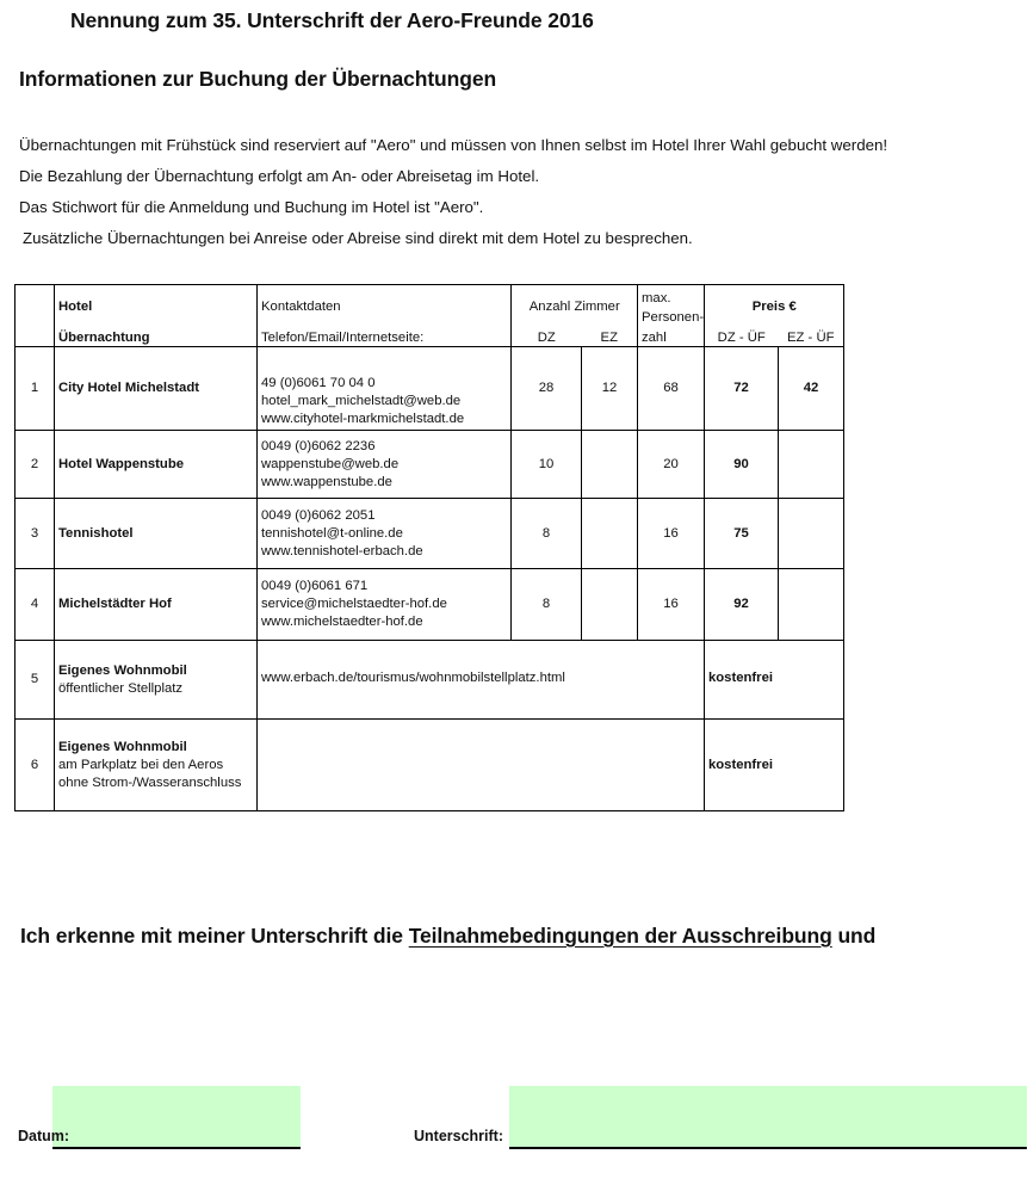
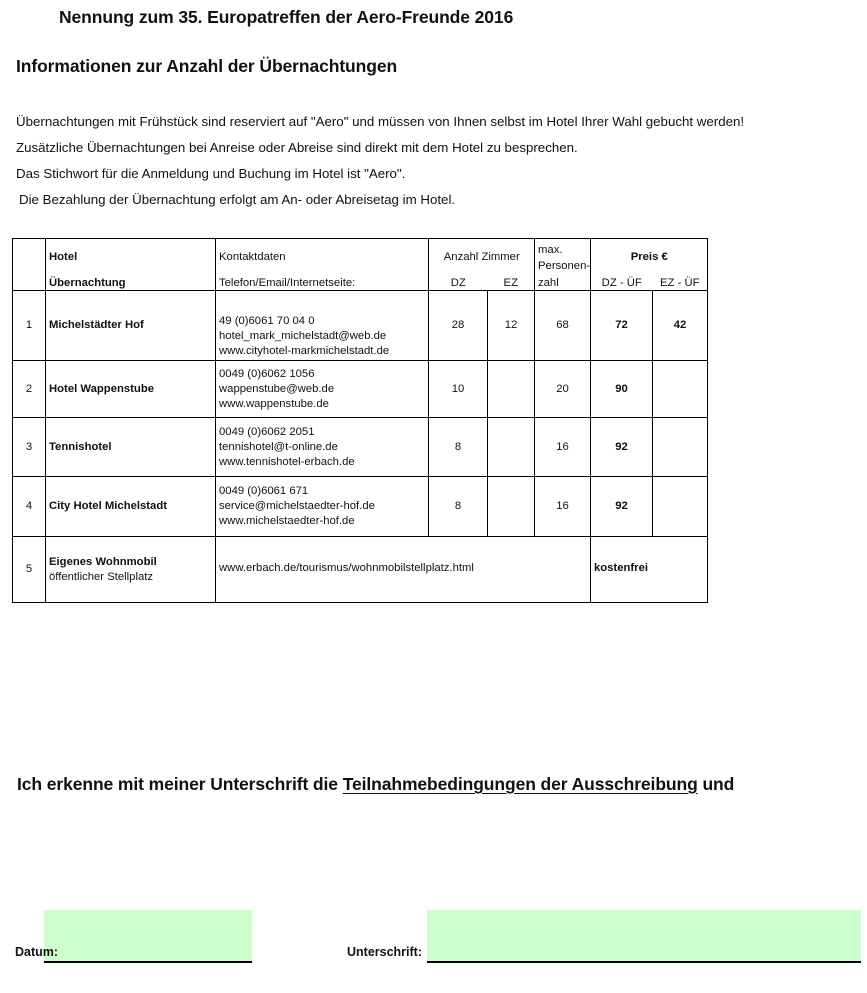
- Nennung zum 35. Unterschrift der Aero-Freunde 2016
+ Nennung zum 35. Europatreffen der Aero-Freunde 2016
- Informationen zur Buchung der Übernachtungen
+ Informationen zur Anzahl der Übernachtungen
  Übernachtungen mit Frühstück sind reserviert auf "Aero" und müssen von Ihnen selbst im Hotel Ihrer Wahl gebucht werden!
- Die Bezahlung der Übernachtung erfolgt am An- oder Abreisetag im Hotel.
+ Zusätzliche Übernachtungen bei Anreise oder Abreise sind direkt mit dem Hotel zu besprechen.
  Das Stichwort für die Anmeldung und Buchung im Hotel ist "Aero".
- Zusätzliche Übernachtungen bei Anreise oder Abreise sind direkt mit dem Hotel zu besprechen.
+ Die Bezahlung der Übernachtung erfolgt am An- oder Abreisetag im Hotel.
  	Hotel Übernachtung	Kontaktdaten Telefon/Email/Internetseite:	Anzahl Zimmer DZ	EZ	max. Personen- zahl	Preis € DZ - ÜF	EZ - ÜF
- 1	City Hotel Michelstadt	49 (0)6061 70 04 0 hotel_mark_michelstadt@web.de www.cityhotel-markmichelstadt.de	28	12	68	72	42
+ 1	Michelstädter Hof	49 (0)6061 70 04 0 hotel_mark_michelstadt@web.de www.cityhotel-markmichelstadt.de	28	12	68	72	42
- 2	Hotel Wappenstube	0049 (0)6062 2236 wappenstube@web.de www.wappenstube.de	10		20	90
+ 2	Hotel Wappenstube	0049 (0)6062 1056 wappenstube@web.de www.wappenstube.de	10		20	90
- 3	Tennishotel	0049 (0)6062 2051 tennishotel@t-online.de www.tennishotel-erbach.de	8		16	75
+ 3	Tennishotel	0049 (0)6062 2051 tennishotel@t-online.de www.tennishotel-erbach.de	8		16	92
- 4	Michelstädter Hof	0049 (0)6061 671 service@michelstaedter-hof.de www.michelstaedter-hof.de	8		16	92
+ 4	City Hotel Michelstadt	0049 (0)6061 671 service@michelstaedter-hof.de www.michelstaedter-hof.de	8		16	92
  5	Eigenes Wohnmobil öffentlicher Stellplatz	www.erbach.de/tourismus/wohnmobilstellplatz.html	kostenfrei
- 6	Eigenes Wohnmobil am Parkplatz bei den Aeros ohne Strom-/Wasseranschluss		kostenfrei
  Ich erkenne mit meiner Unterschrift die Teilnahmebedingungen der Ausschreibung und
  Datum:
  Unterschrift:
